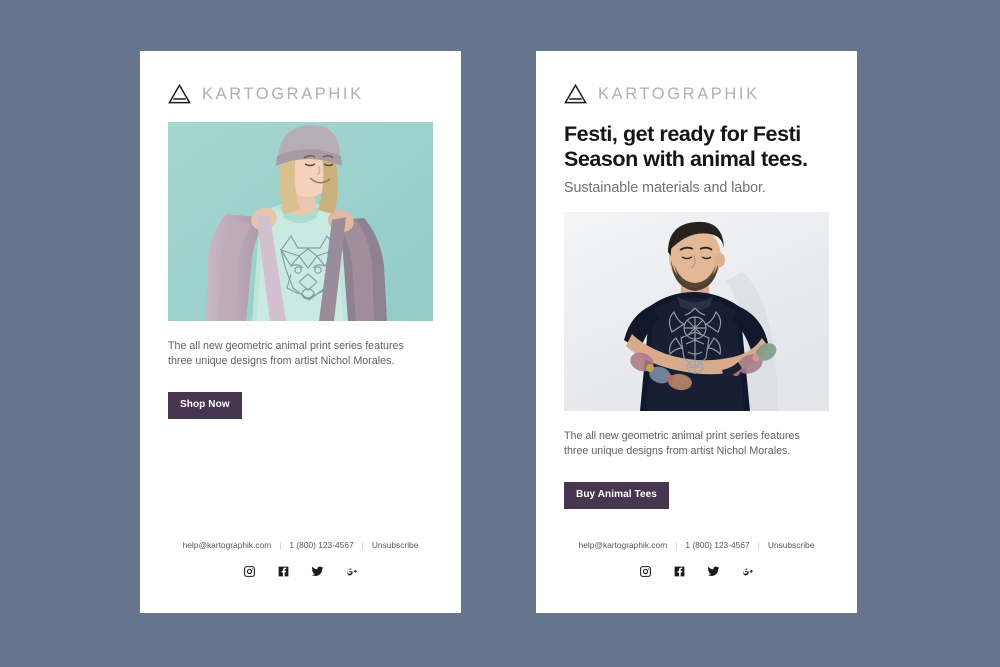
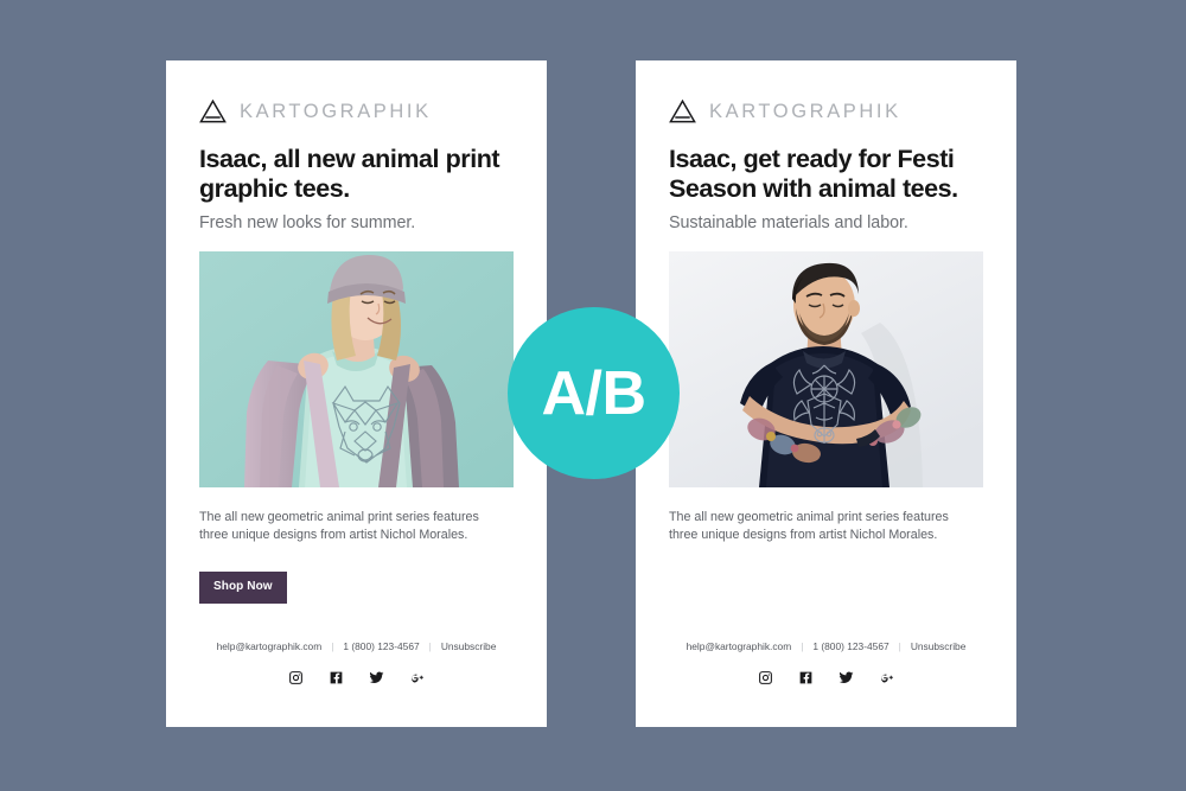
  KARTOGRAPHIK
+ Isaac, all new animal print graphic tees.
+ Fresh new looks for summer.
  The all new geometric animal print series features three unique designs from artist Nichol Morales.
  Shop Now
  help@kartographik.com
  |
  1 (800) 123-4567
  |
  Unsubscribe
+ A/B
  KARTOGRAPHIK
- Festi, get ready for Festi Season with animal tees.
+ Isaac, get ready for Festi Season with animal tees.
  Sustainable materials and labor.
  The all new geometric animal print series features three unique designs from artist Nichol Morales.
- Buy Animal Tees
  help@kartographik.com
  |
  1 (800) 123-4567
  |
  Unsubscribe
